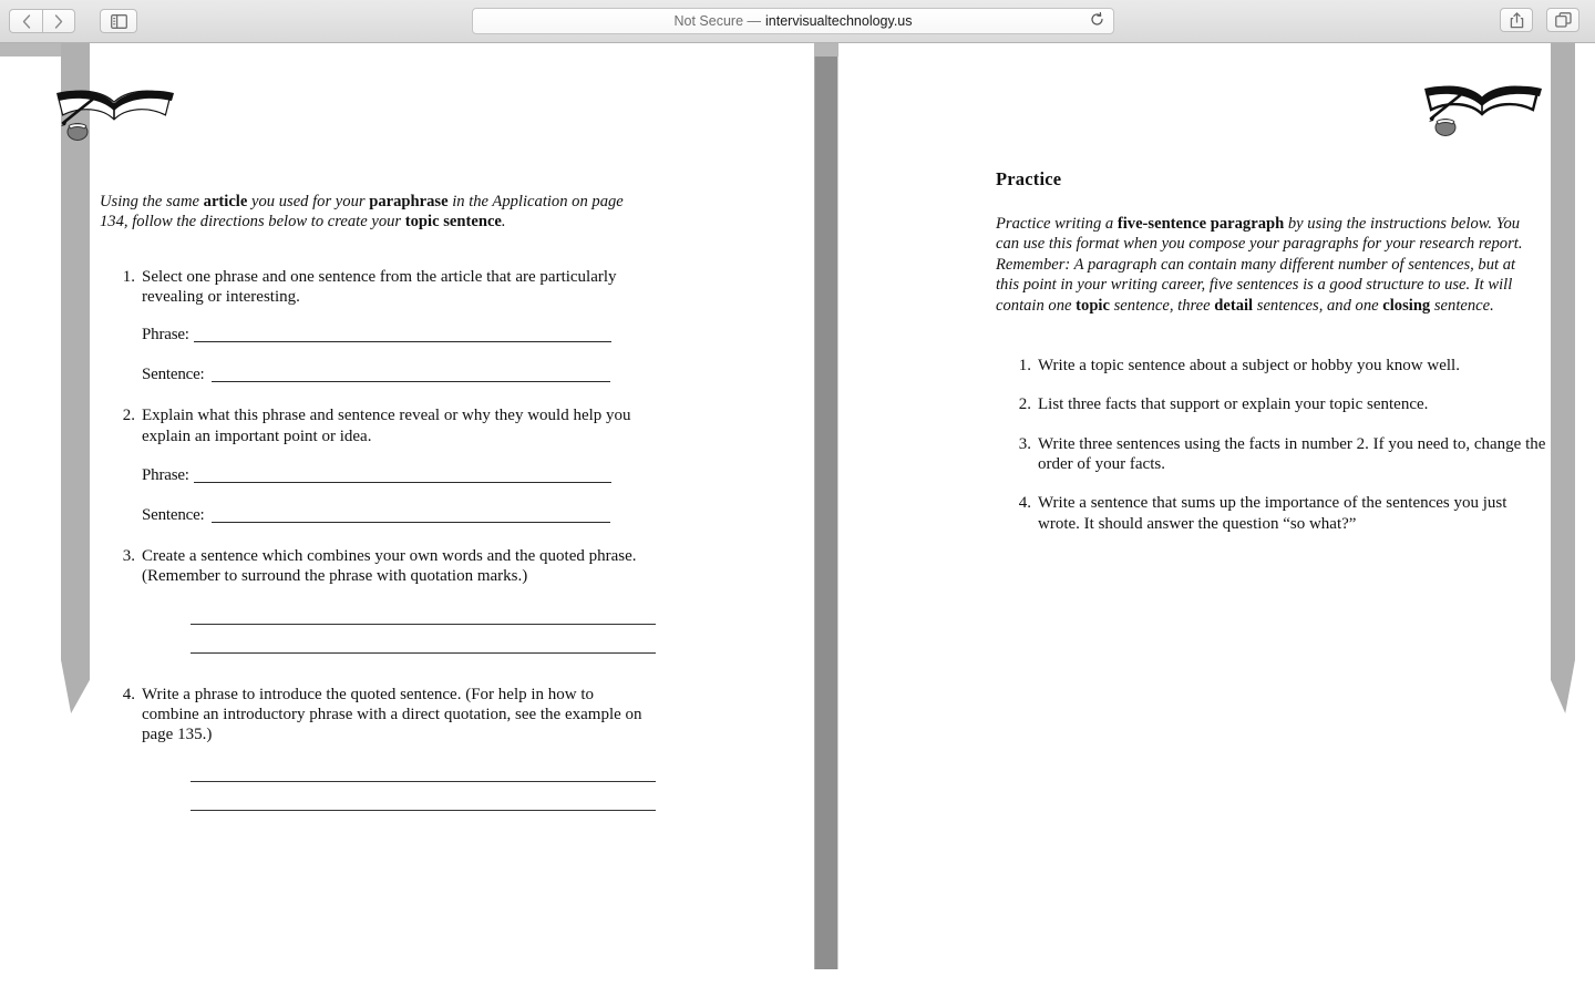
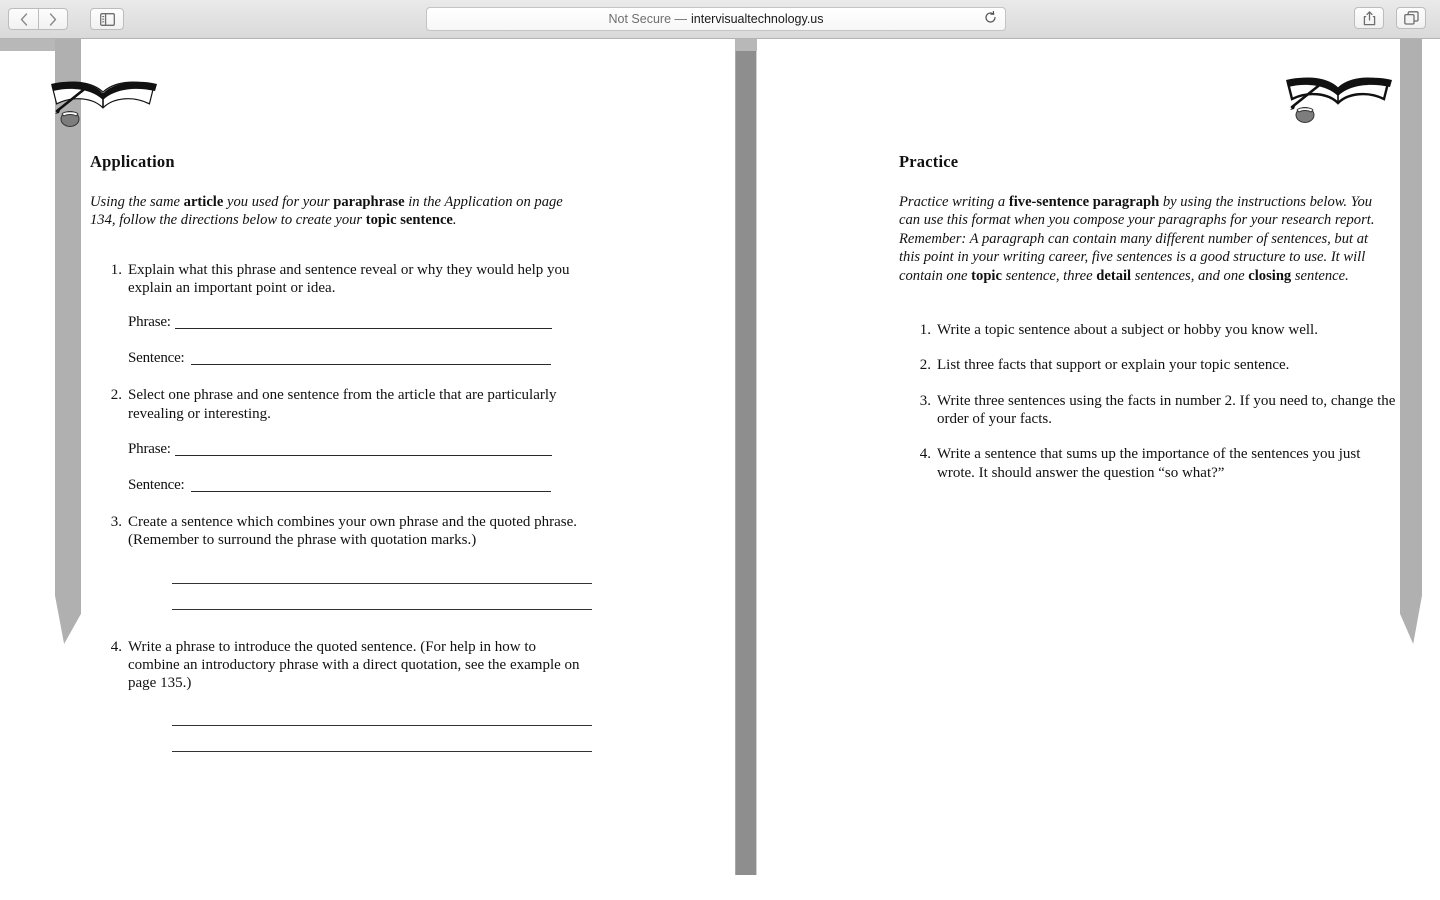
  Not Secure —
  intervisualtechnology.us
+ Application
  Using the same article you used for your paraphrase in the Application on page 134, follow the directions below to create your topic sentence.
  1.
- Select one phrase and one sentence from the article that are particularly revealing or interesting.
+ Explain what this phrase and sentence reveal or why they would help you explain an important point or idea.
  Phrase:
  Sentence:
  2.
- Explain what this phrase and sentence reveal or why they would help you explain an important point or idea.
+ Select one phrase and one sentence from the article that are particularly revealing or interesting.
  Phrase:
  Sentence:
  3.
- Create a sentence which combines your own words and the quoted phrase. (Remember to surround the phrase with quotation marks.)
+ Create a sentence which combines your own phrase and the quoted phrase. (Remember to surround the phrase with quotation marks.)
  4.
  Write a phrase to introduce the quoted sentence. (For help in how to combine an introductory phrase with a direct quotation, see the example on page 135.)
  Practice
  Practice writing a five-sentence paragraph by using the instructions below. You can use this format when you compose your paragraphs for your research report. Remember: A paragraph can contain many different number of sentences, but at this point in your writing career, five sentences is a good structure to use. It will contain one topic sentence, three detail sentences, and one closing sentence.
  1.
  Write a topic sentence about a subject or hobby you know well.
  2.
  List three facts that support or explain your topic sentence.
  3.
  Write three sentences using the facts in number 2. If you need to, change the order of your facts.
  4.
  Write a sentence that sums up the importance of the sentences you just wrote. It should answer the question “so what?”
